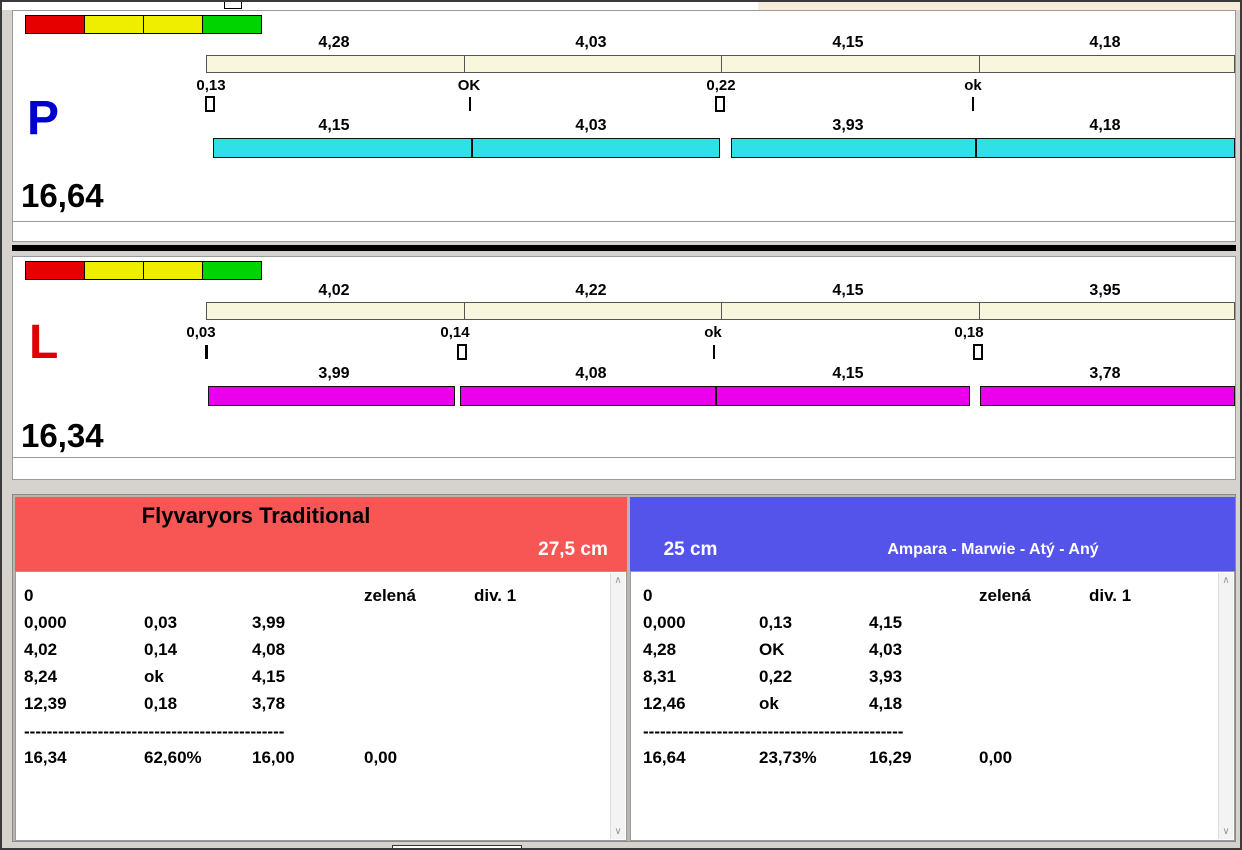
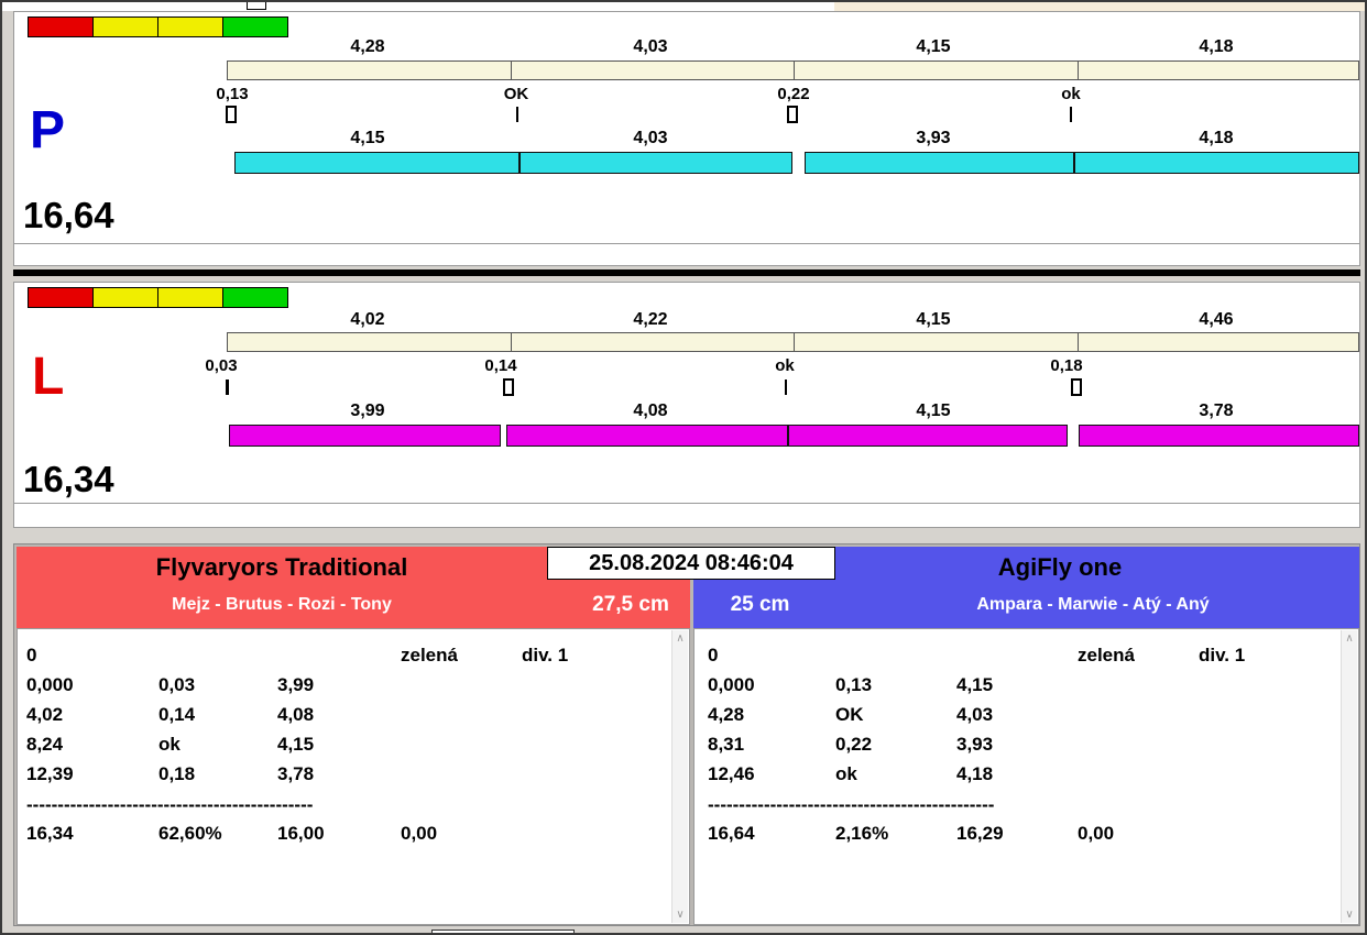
  P
  4,28
  4,03
  4,15
  4,18
  0,13
  OK
  0,22
  ok
  4,15
  4,03
  3,93
  4,18
  16,64
  L
  4,02
  4,22
  4,15
- 3,95
+ 4,46
  0,03
  0,14
  ok
  0,18
  3,99
  4,08
  4,15
  3,78
  16,34
  Flyvaryors Traditional
+ Mejz - Brutus - Rozi - Tony
  27,5 cm
  25 cm
+ AgiFly one
  Ampara - Marwie - Atý - Aný
+ 25.08.2024 08:46:04
  0
  zelená
  div. 1
  0,000
  0,03
  3,99
  4,02
  0,14
  4,08
  8,24
  ok
  4,15
  12,39
  0,18
  3,78
  ----------------------------------------------
  16,34
  62,60%
  16,00
  0,00
  ∧
  ∨
  0
  zelená
  div. 1
  0,000
  0,13
  4,15
  4,28
  OK
  4,03
  8,31
  0,22
  3,93
  12,46
  ok
  4,18
  ----------------------------------------------
  16,64
- 23,73%
+ 2,16%
  16,29
  0,00
  ∧
  ∨
